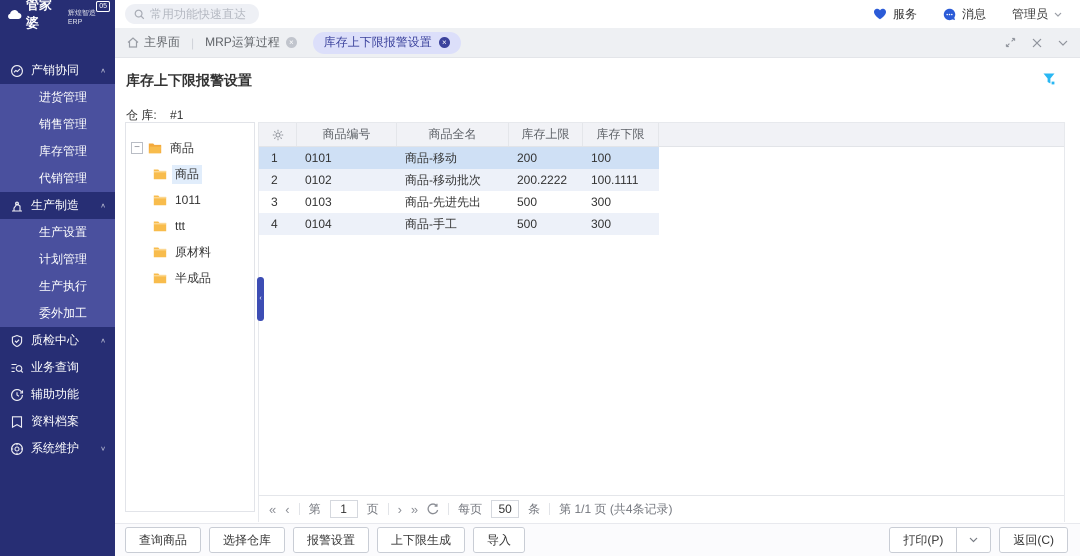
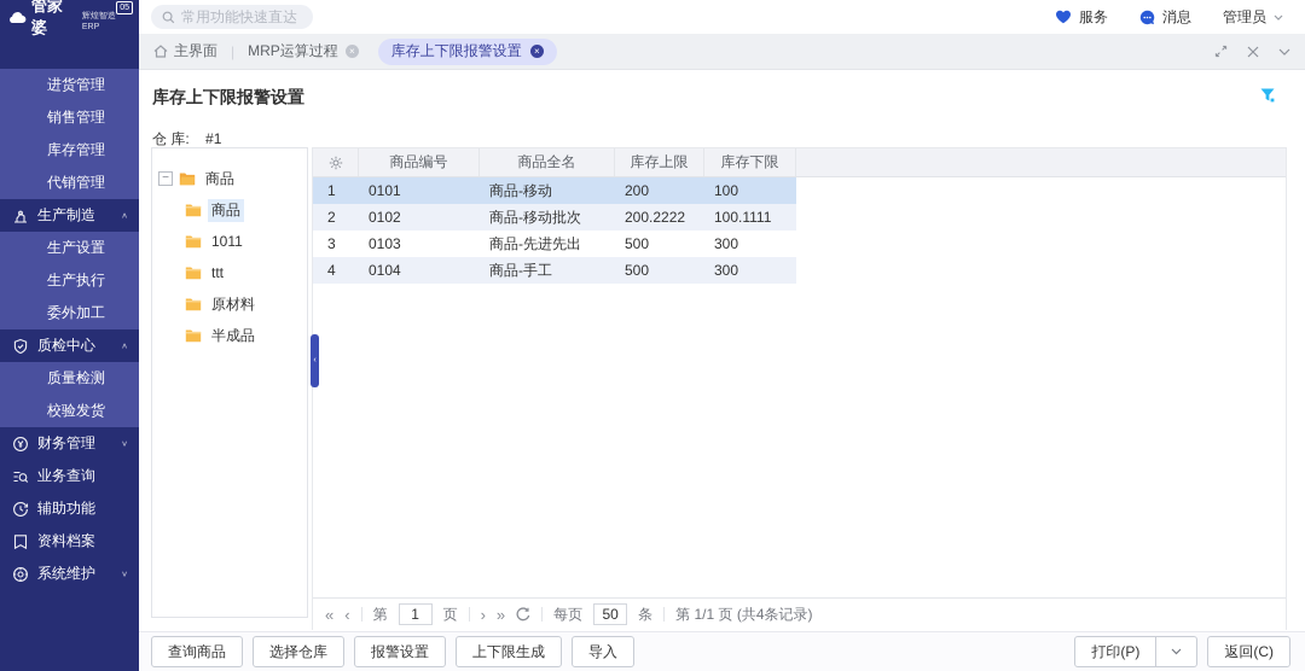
  管家婆
- 产销协同
  进货管理
  销售管理
  库存管理
  代销管理
  生产制造
  生产设置
- 计划管理
  生产执行
  委外加工
  质检中心
+ 质量检测
+ 校验发货
+ 财务管理
  业务查询
  辅助功能
  资料档案
  系统维护
  常用功能快速直达
  服务
  消息
  管理员
  主界面
  |
  MRP运算过程
  ×
  库存上下限报警设置
  ×
  库存上下限报警设置
  仓 库: #1
  −
  商品
  商品
  1011
  ttt
  原材料
  半成品
  商品编号
  商品全名
  库存上限
  库存下限
  1
  0101
  商品-移动
  200
  100
  2
  0102
  商品-移动批次
  200.2222
  100.1111
  3
  0103
  商品-先进先出
  500
  300
  4
  0104
  商品-手工
  500
  300
  «
  ‹
  第
  1
  页
  ›
  »
  每页
  50
  条
  第 1/1 页 (共4条记录)
  查询商品
  选择仓库
  报警设置
  上下限生成
  导入
  打印(P)
  返回(C)
